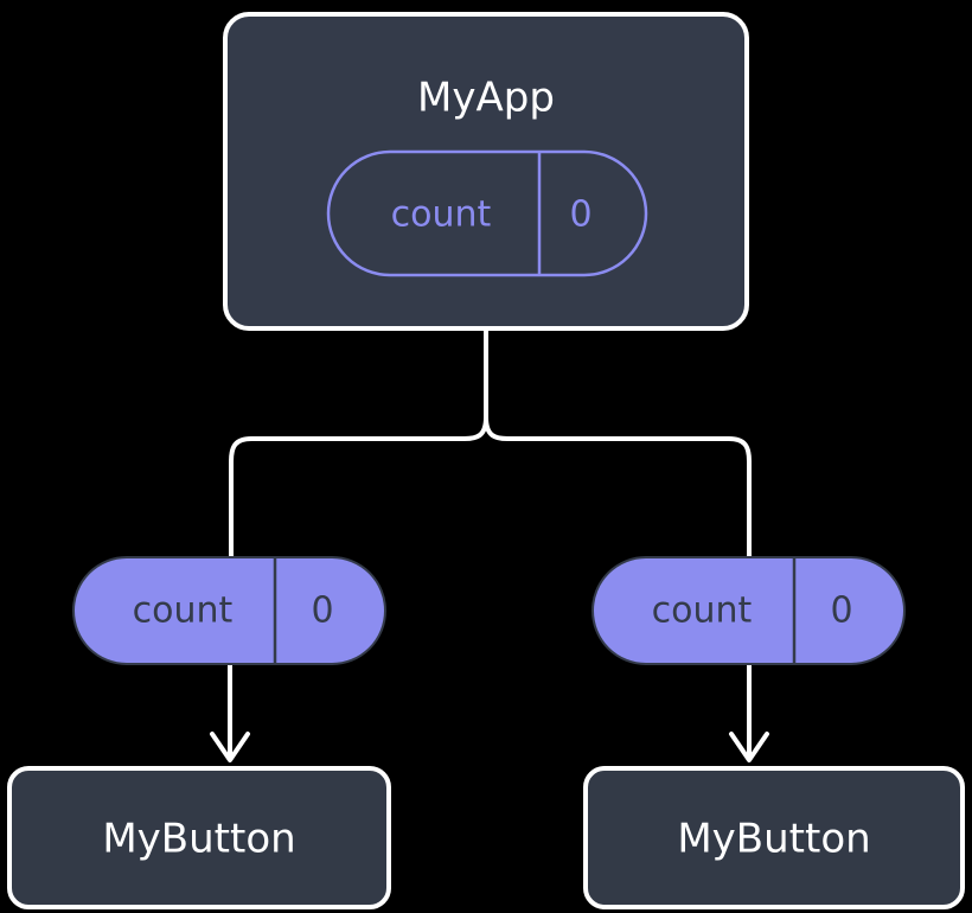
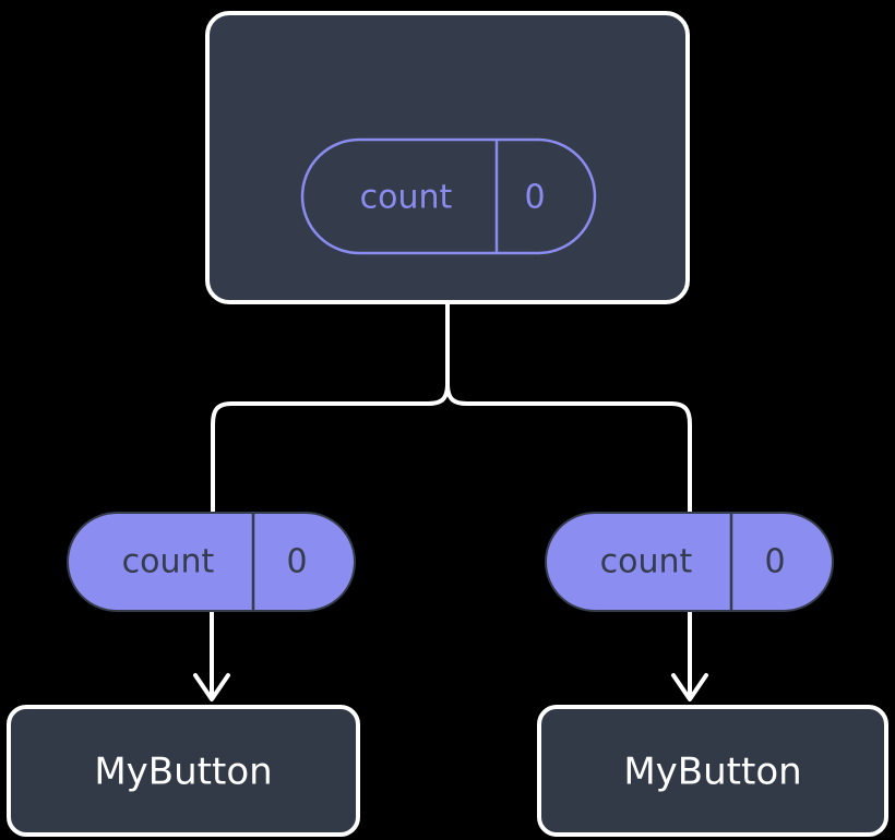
- MyApp
  count
  0
  count
  0
  MyButton
  count
  0
  MyButton
